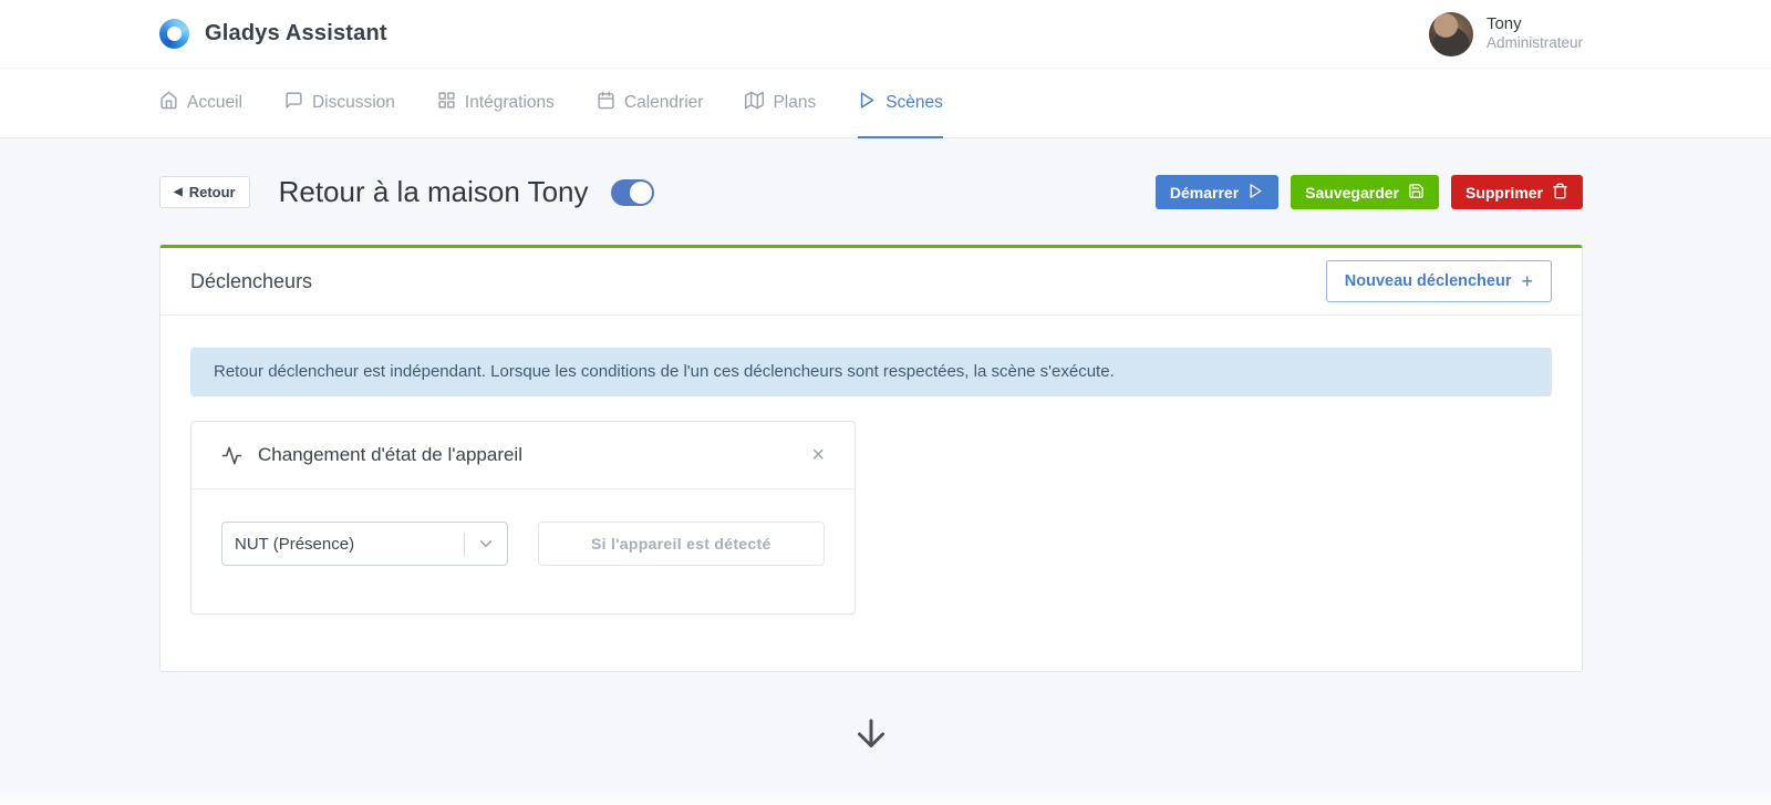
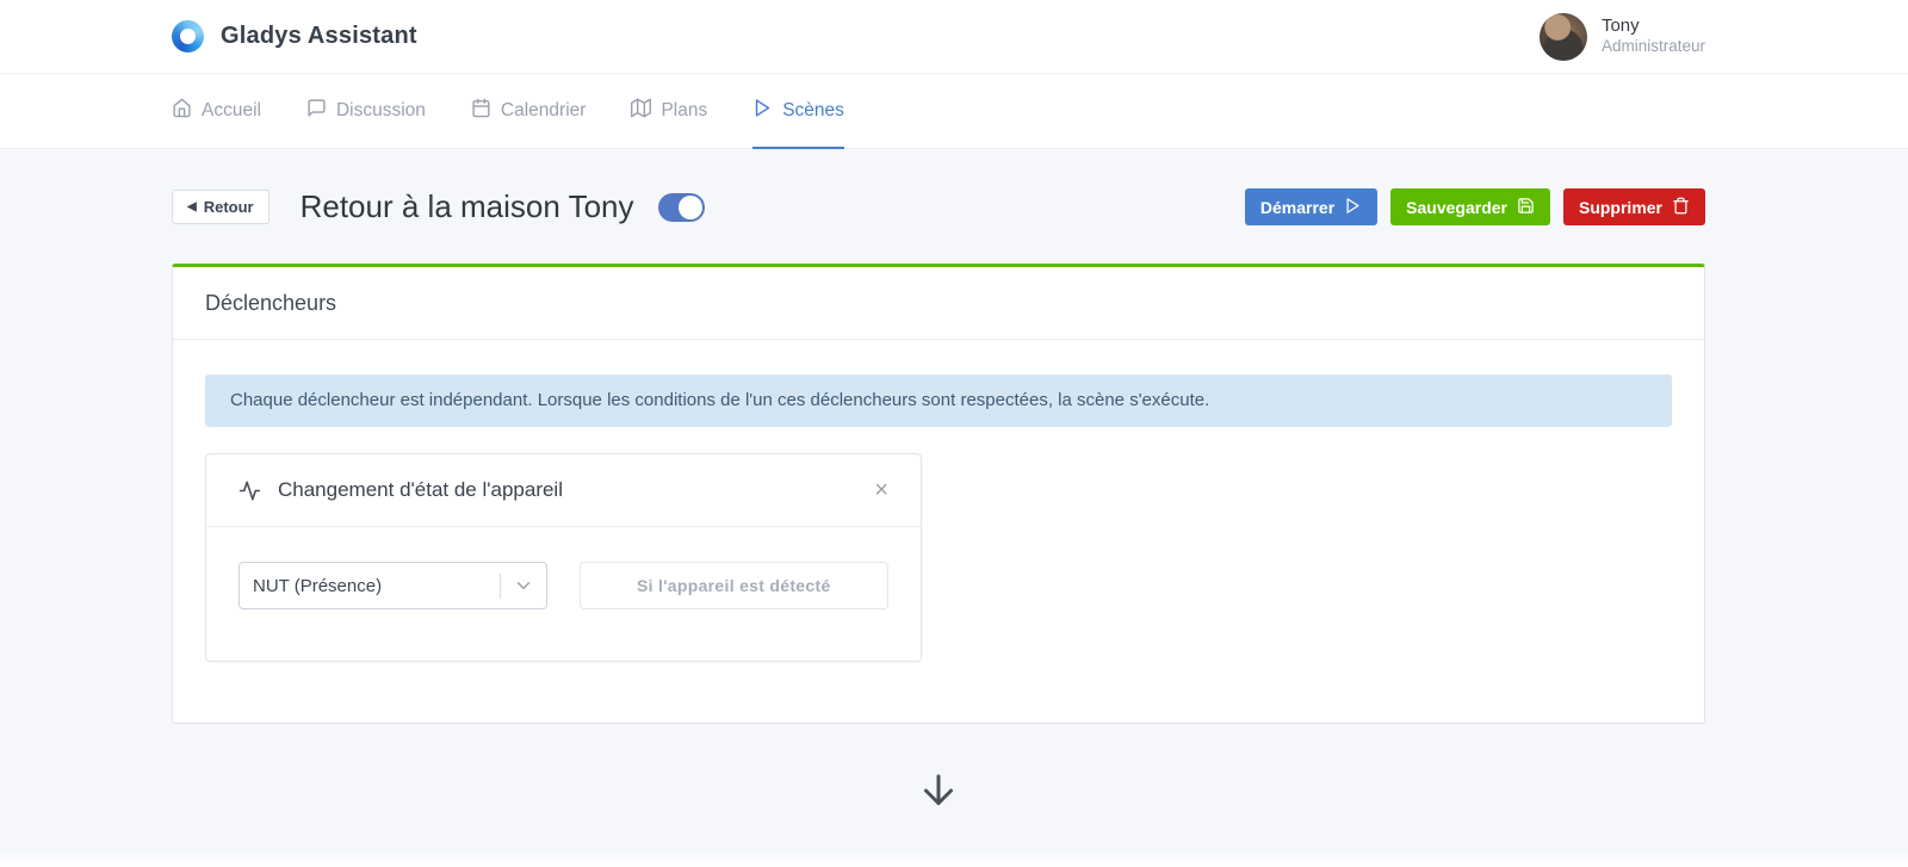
  Gladys Assistant
  Tony
  Administrateur
  Accueil
  Discussion
- Intégrations
  Calendrier
  Plans
  Scènes
  ◀
  Retour
  Retour à la maison Tony
  Démarrer
  Sauvegarder
  Supprimer
  Déclencheurs
- Nouveau déclencheur
- +
- Retour déclencheur est indépendant. Lorsque les conditions de l'un ces déclencheurs sont respectées, la scène s'exécute.
+ Chaque déclencheur est indépendant. Lorsque les conditions de l'un ces déclencheurs sont respectées, la scène s'exécute.
  Changement d'état de l'appareil
  ×
  NUT (Présence)
  Si l'appareil est détecté
